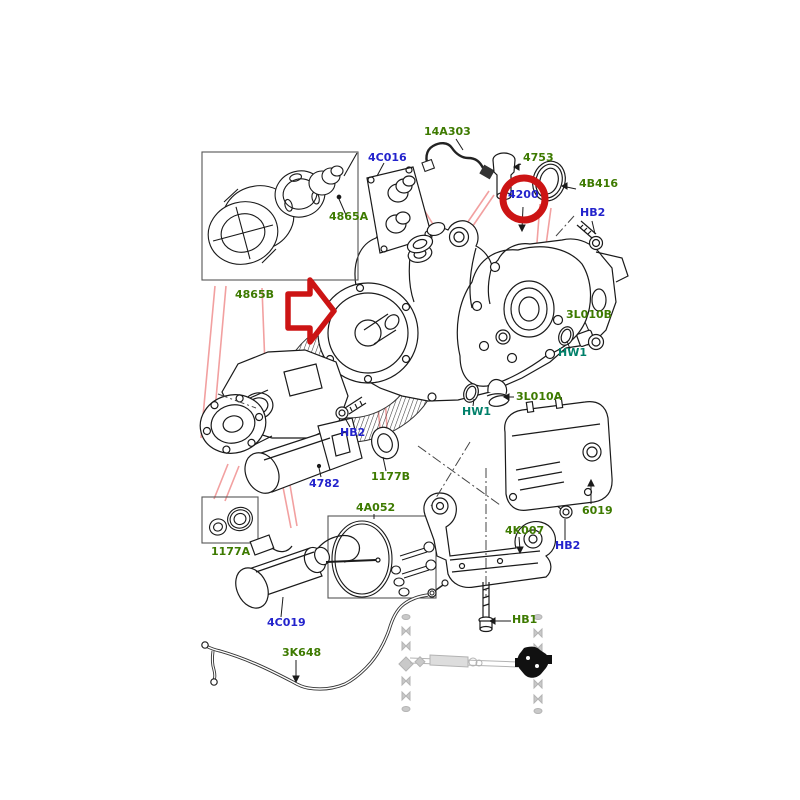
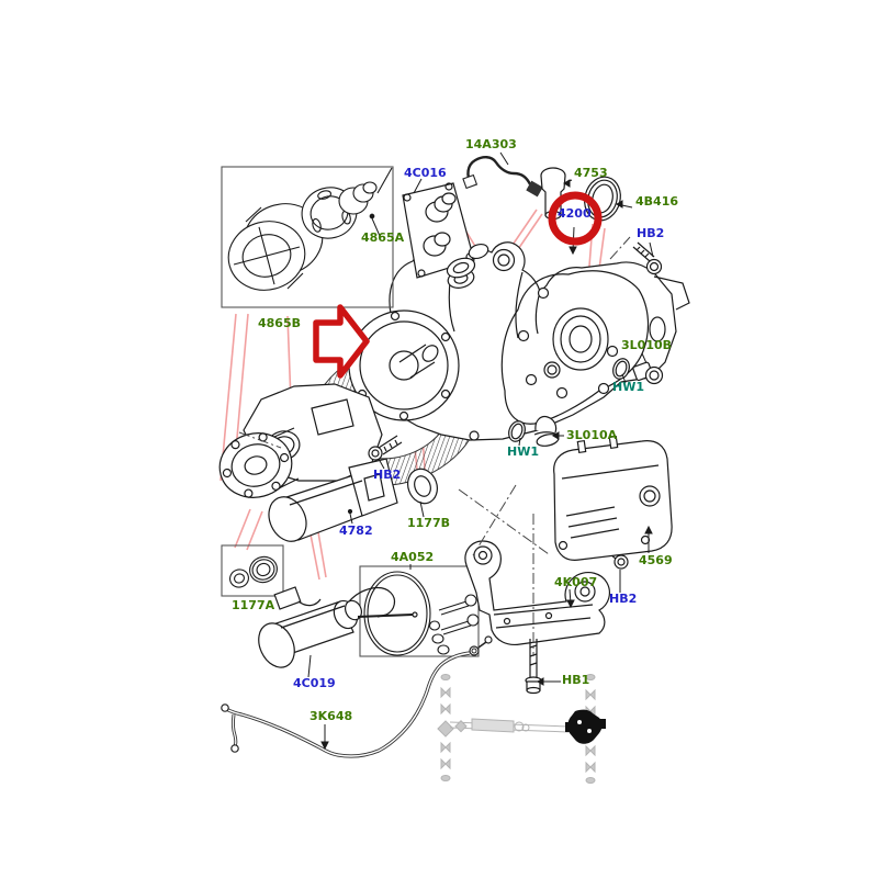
  14A303
  4C016
  4753
  4B416
  4200
  HB2
  4865A
  4865B
  3L010B
  HW1
  3L010A
  HW1
  HB2
  1177B
  4782
  4A052
  1177A
  4K007
  HB2
- 6019
+ 4569
  HB1
  4C019
  3K648
